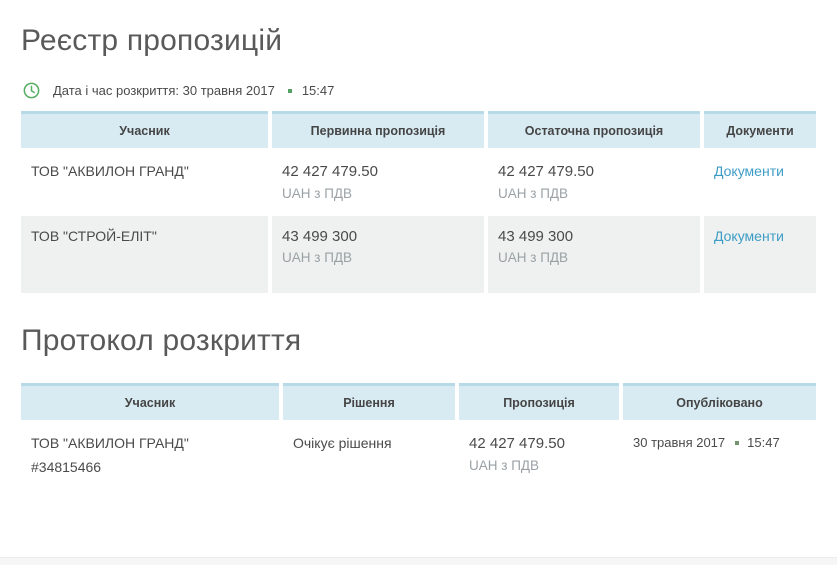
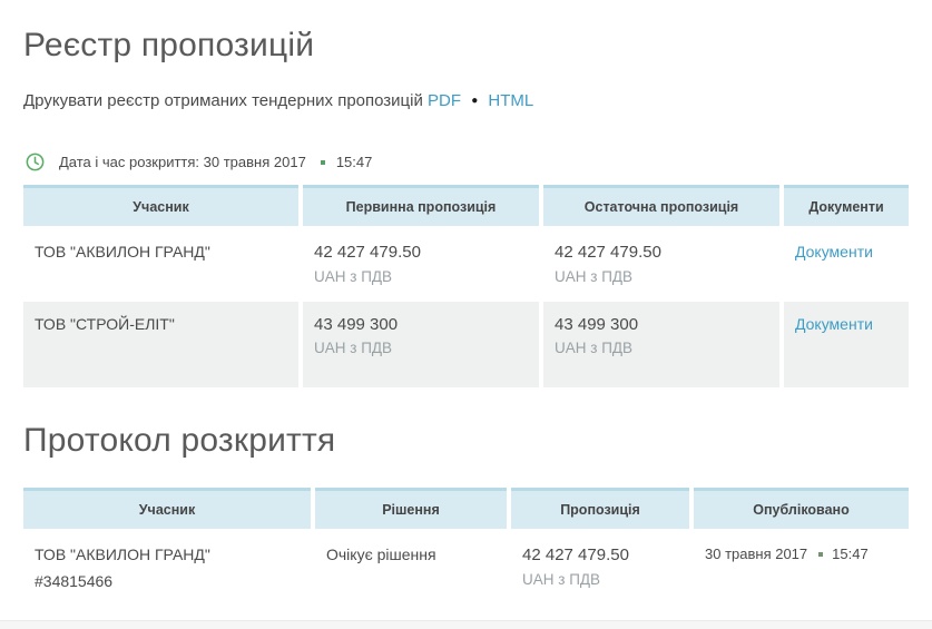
  Реєстр пропозицій
+ Друкувати реєстр отриманих тендерних пропозицій PDF ● HTML
  Дата і час розкриття:
  30 травня 2017
  15:47
  Учасник	Первинна пропозиція	Остаточна пропозиція	Документи
  ТОВ "АКВИЛОН ГРАНД"	42 427 479.50 UAH з ПДВ	42 427 479.50 UAH з ПДВ	Документи
  ТОВ "СТРОЙ-ЕЛІТ"	43 499 300 UAH з ПДВ	43 499 300 UAH з ПДВ	Документи
  Протокол розкриття
  Учасник	Рішення	Пропозиція	Опубліковано
  ТОВ "АКВИЛОН ГРАНД" #34815466	Очікує рішення	42 427 479.50 UAH з ПДВ	30 травня 2017 15:47
